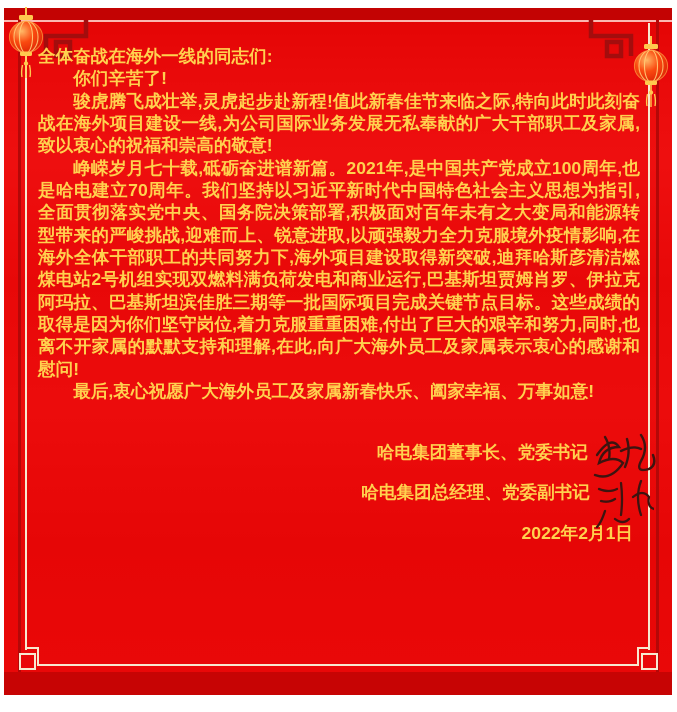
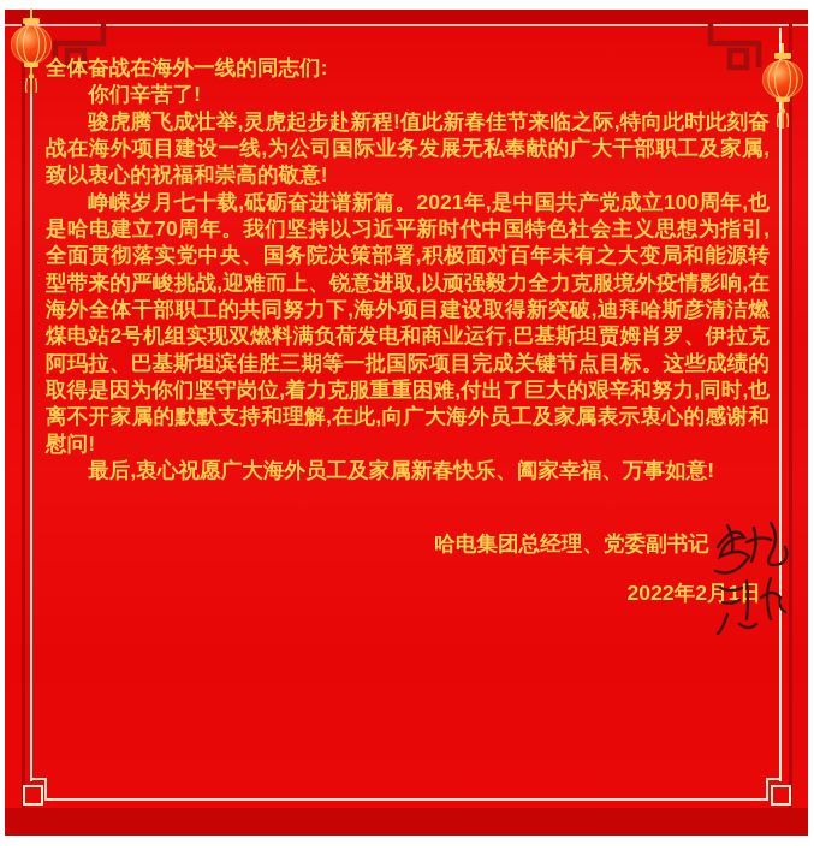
  全体奋战在海外一线的同志们:
  你们辛苦了!
  骏虎腾飞成壮举,灵虎起步赴新程!值此新春佳节来临之际,特向此时此刻奋战在海外项目建设一线,为公司国际业务发展无私奉献的广大干部职工及家属,致以衷心的祝福和崇高的敬意!
  峥嵘岁月七十载,砥砺奋进谱新篇。2021年,是中国共产党成立100周年,也是哈电建立70周年。我们坚持以习近平新时代中国特色社会主义思想为指引,全面贯彻落实党中央、国务院决策部署,积极面对百年未有之大变局和能源转型带来的严峻挑战,迎难而上、锐意进取,以顽强毅力全力克服境外疫情影响,在海外全体干部职工的共同努力下,海外项目建设取得新突破,迪拜哈斯彦清洁燃煤电站2号机组实现双燃料满负荷发电和商业运行,巴基斯坦贾姆肖罗、伊拉克阿玛拉、巴基斯坦滨佳胜三期等一批国际项目完成关键节点目标。这些成绩的取得是因为你们坚守岗位,着力克服重重困难,付出了巨大的艰辛和努力,同时,也离不开家属的默默支持和理解,在此,向广大海外员工及家属表示衷心的感谢和慰问!
  最后,衷心祝愿广大海外员工及家属新春快乐、阖家幸福、万事如意!
- 哈电集团董事长、党委书记
  哈电集团总经理、党委副书记
  2022年2月1日
